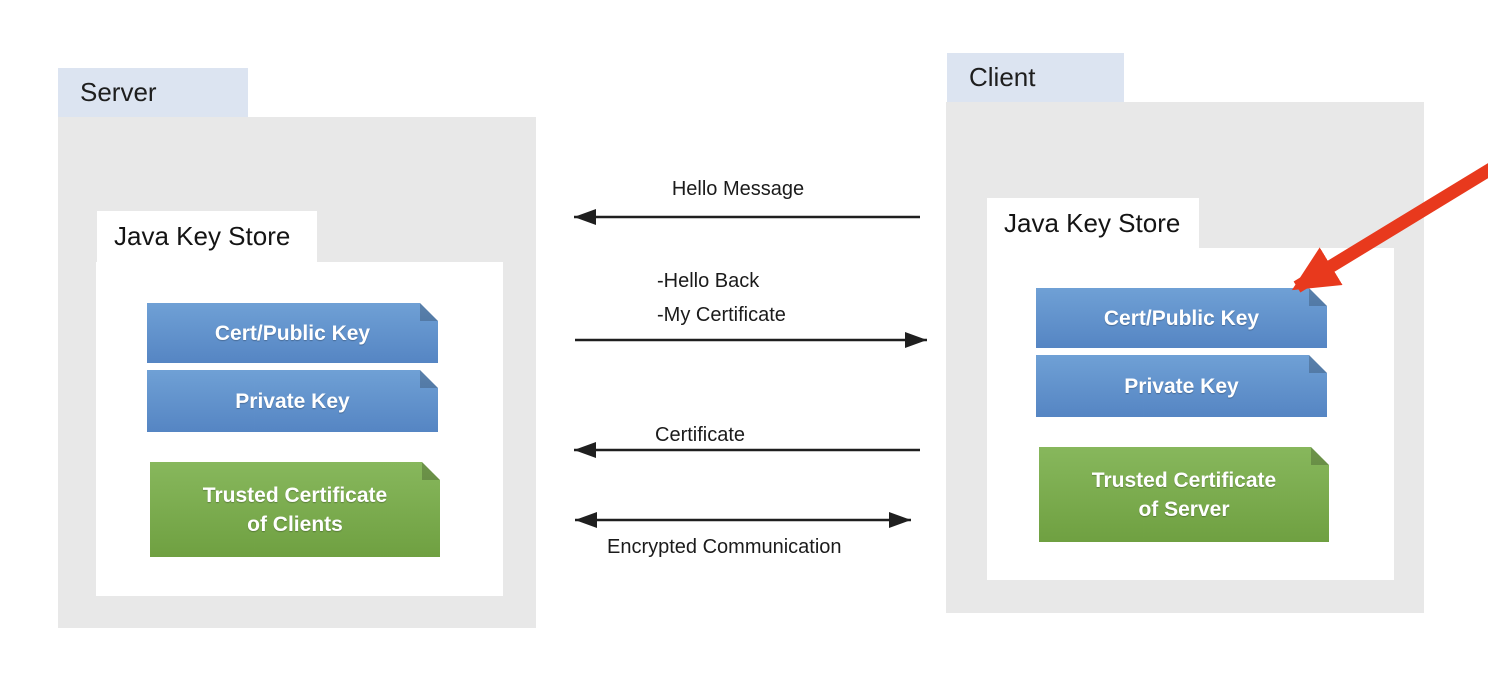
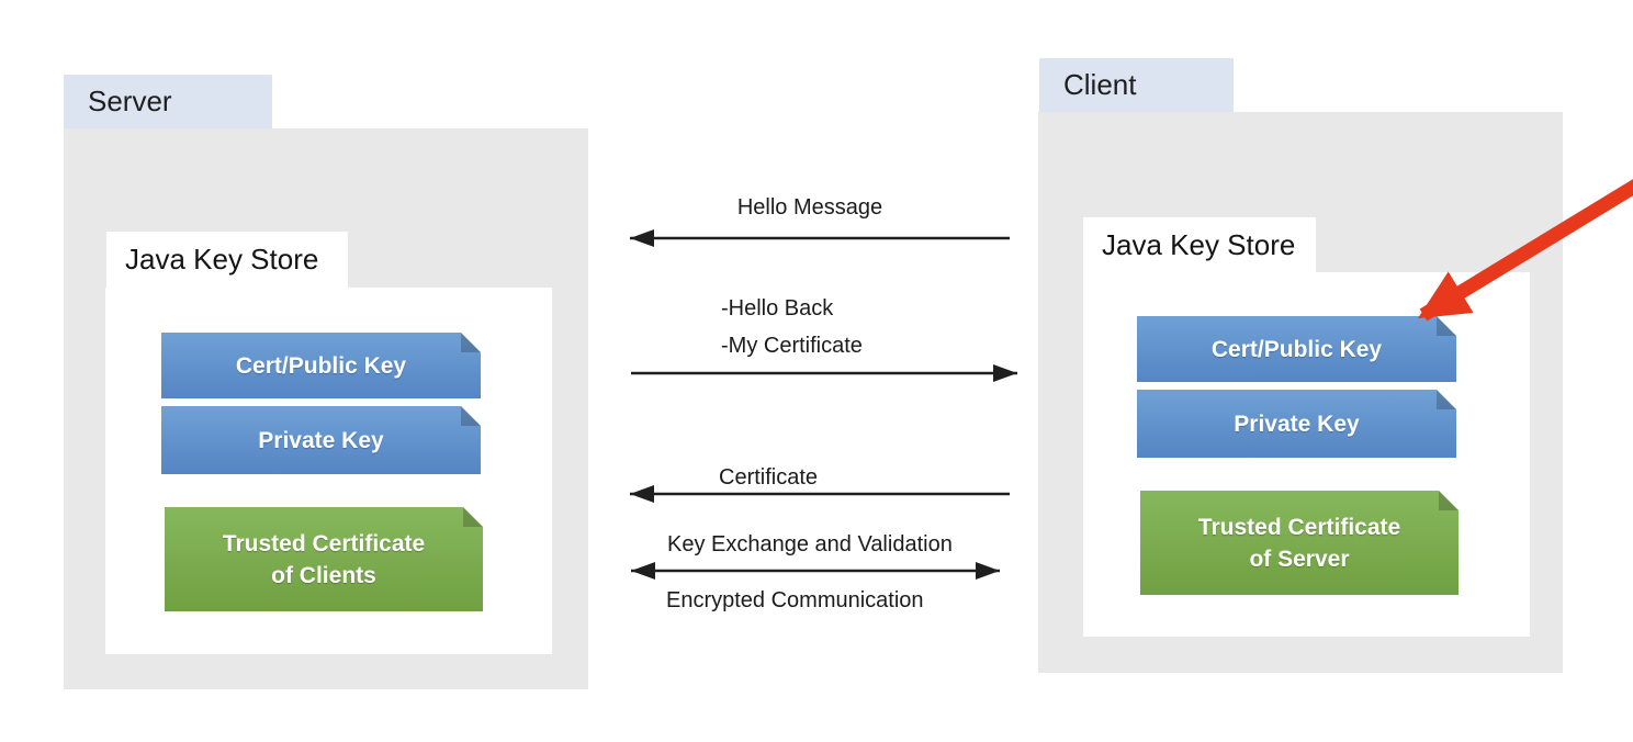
  Server
  Java Key Store
  Cert/Public Key
  Private Key
  Trusted Certificate
  of Clients
  Client
  Java Key Store
  Cert/Public Key
  Private Key
  Trusted Certificate
  of Server
  Hello Message
  -Hello Back
  -My Certificate
  Certificate
+ Key Exchange and Validation
  Encrypted Communication
